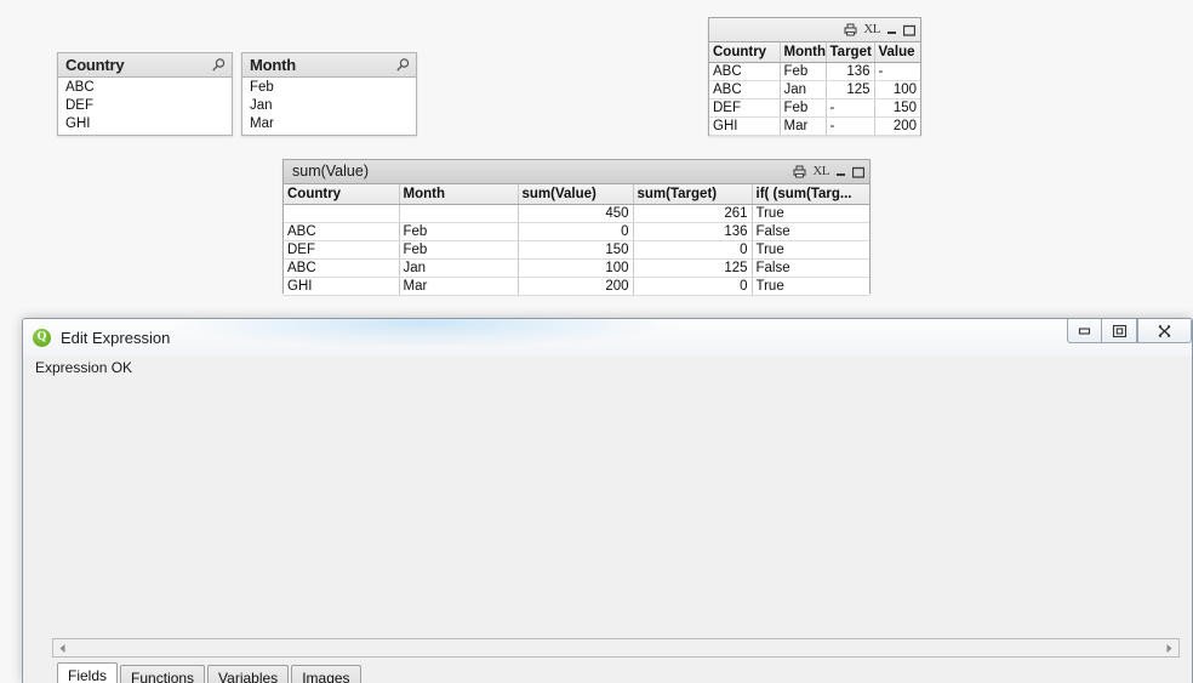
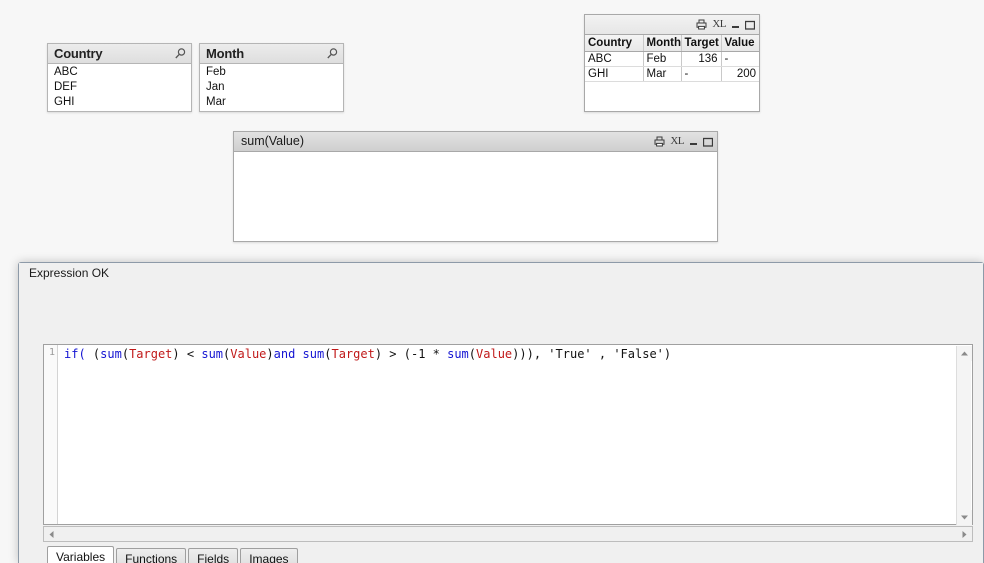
  Country
  ABC
  DEF
  GHI
  Month
  Feb
  Jan
  Mar
  XL
  Country	Month	Target	Value
  ABC	Feb	136	-
- ABC	Jan	125	100
- DEF	Feb	-	150
  GHI	Mar	-	200
  sum(Value)
  XL
- Country	Month	sum(Value)	sum(Target)	if( (sum(Targ...
- 		450	261	True
- ABC	Feb	0	136	False
- DEF	Feb	150	0	True
- ABC	Jan	100	125	False
- GHI	Mar	200	0	True
- Q
- Edit Expression
  Expression OK
+ 1
+ if( (sum(Target) < sum(Value)and sum(Target) > (-1 * sum(Value))), 'True' , 'False')
- Fields
+ Variables
  Functions
- Variables
+ Fields
  Images
